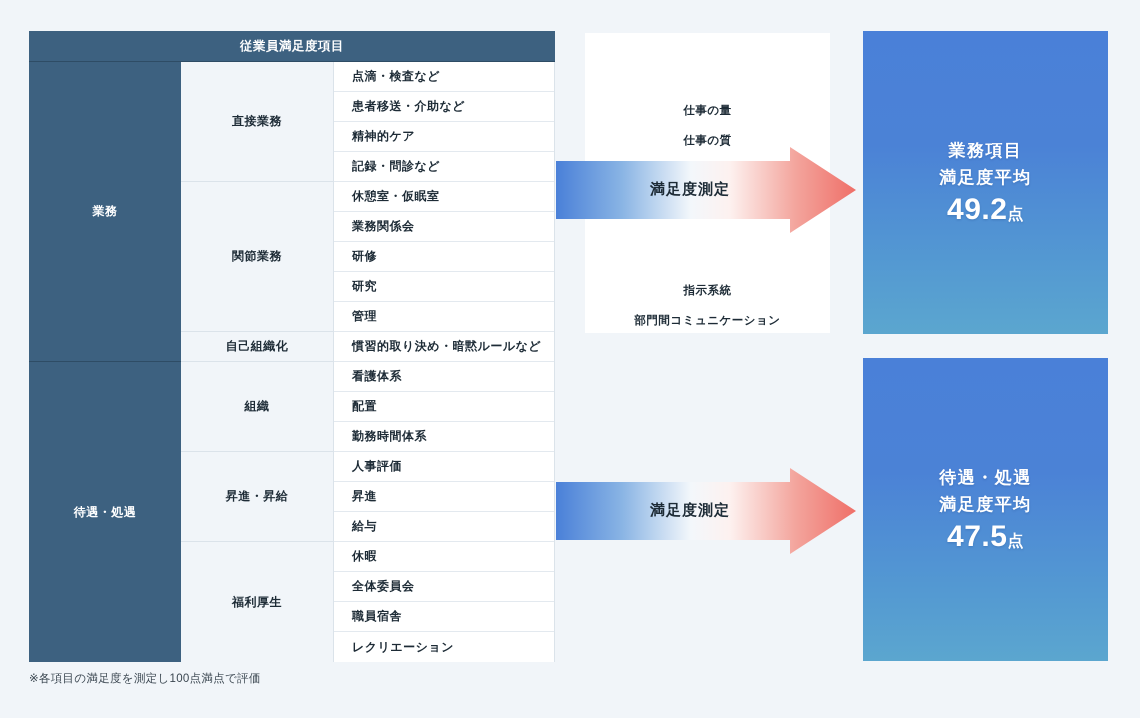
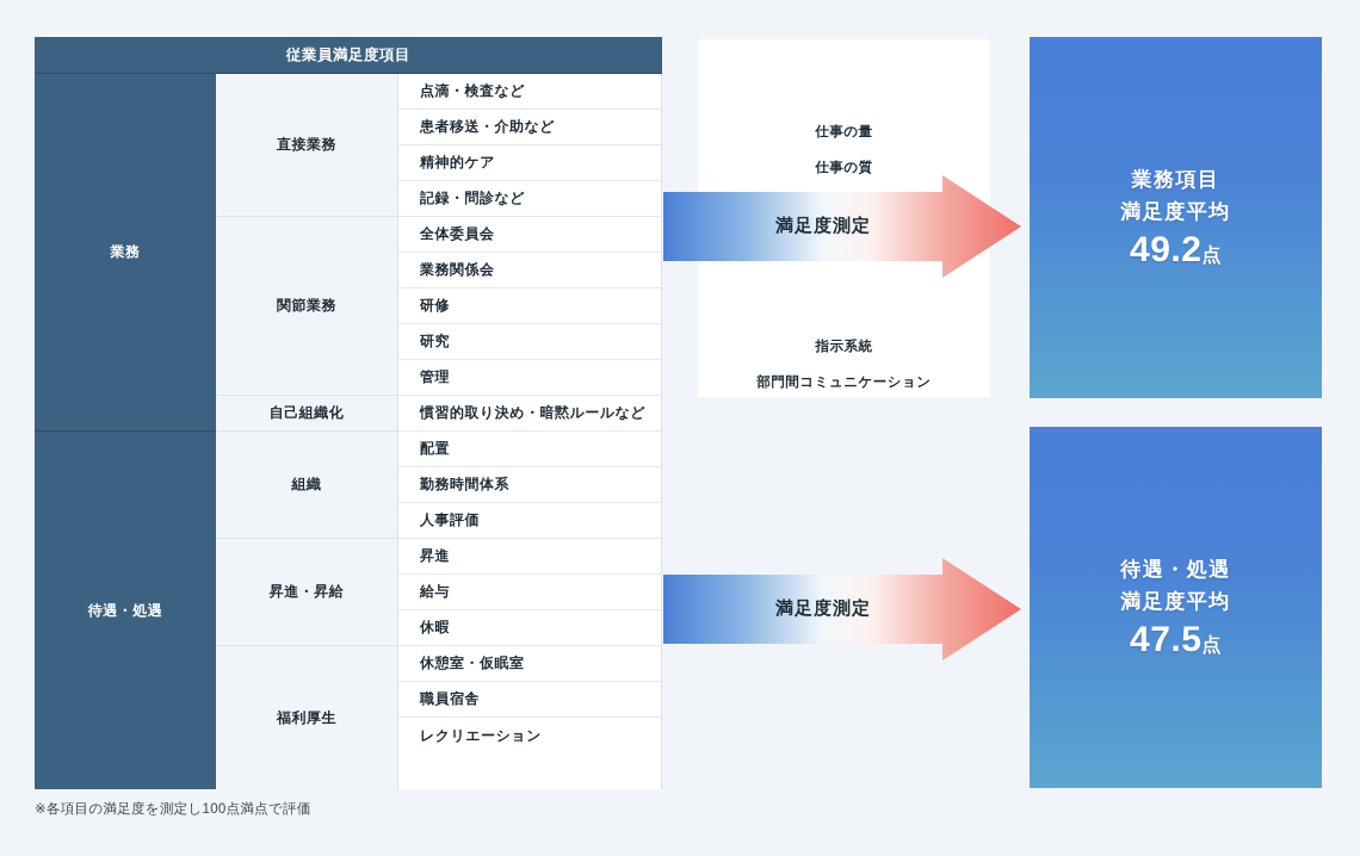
  従業員満足度項目
  業務
  待遇・処遇
  直接業務
  関節業務
  自己組織化
  組織
  昇進・昇給
  福利厚生
  点滴・検査など
  患者移送・介助など
  精神的ケア
  記録・問診など
- 休憩室・仮眠室
+ 全体委員会
  業務関係会
  研修
  研究
  管理
  慣習的取り決め・暗黙ルールなど
- 看護体系
  配置
  勤務時間体系
  人事評価
  昇進
  給与
  休暇
- 全体委員会
+ 休憩室・仮眠室
  職員宿舎
  レクリエーション
  ※各項目の満足度を測定し100点満点で評価
  仕事の量
  仕事の質
  指示系統
  部門間コミュニケーション
  満足度測定
  満足度測定
  業務項目
  満足度平均
  49.2点
  待遇・処遇
  満足度平均
  47.5点
